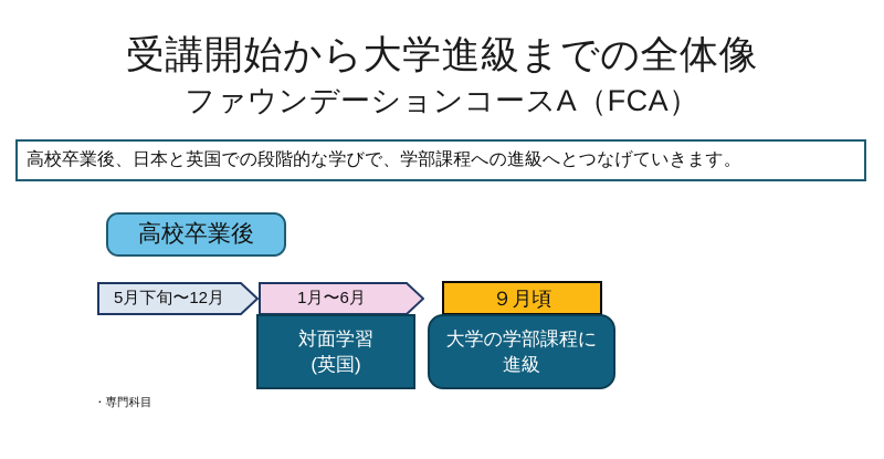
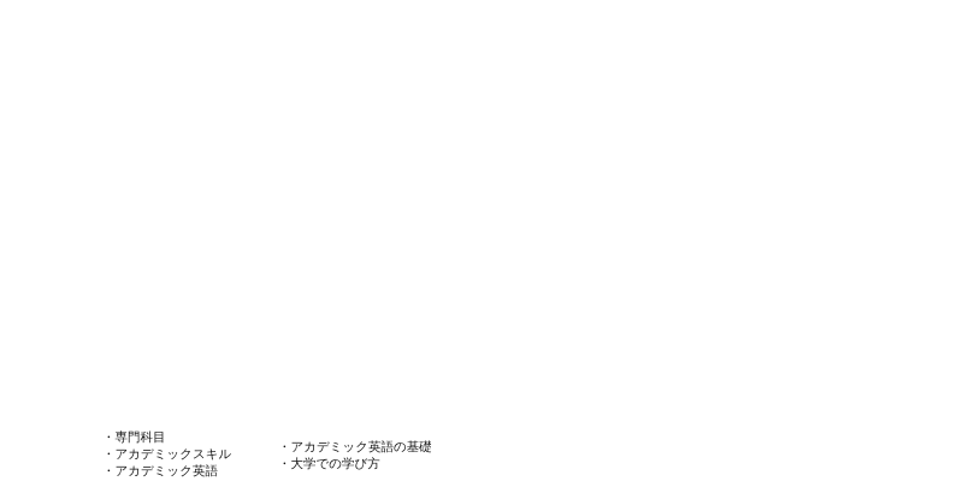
- 受講開始から大学進級までの全体像
- ファウンデーションコースA（FCA）
- 高校卒業後、日本と英国での段階的な学びで、学部課程への進級へとつなげていきます。
- 高校卒業後
- 5月下旬〜12月
- 1月〜6月
- ９月頃
- 対面学習
- (英国)
- 大学の学部課程に
- 進級
  ・専門科目
+ ・アカデミックスキル
+ ・アカデミック英語
+ ・アカデミック英語の基礎
+ ・大学での学び方
